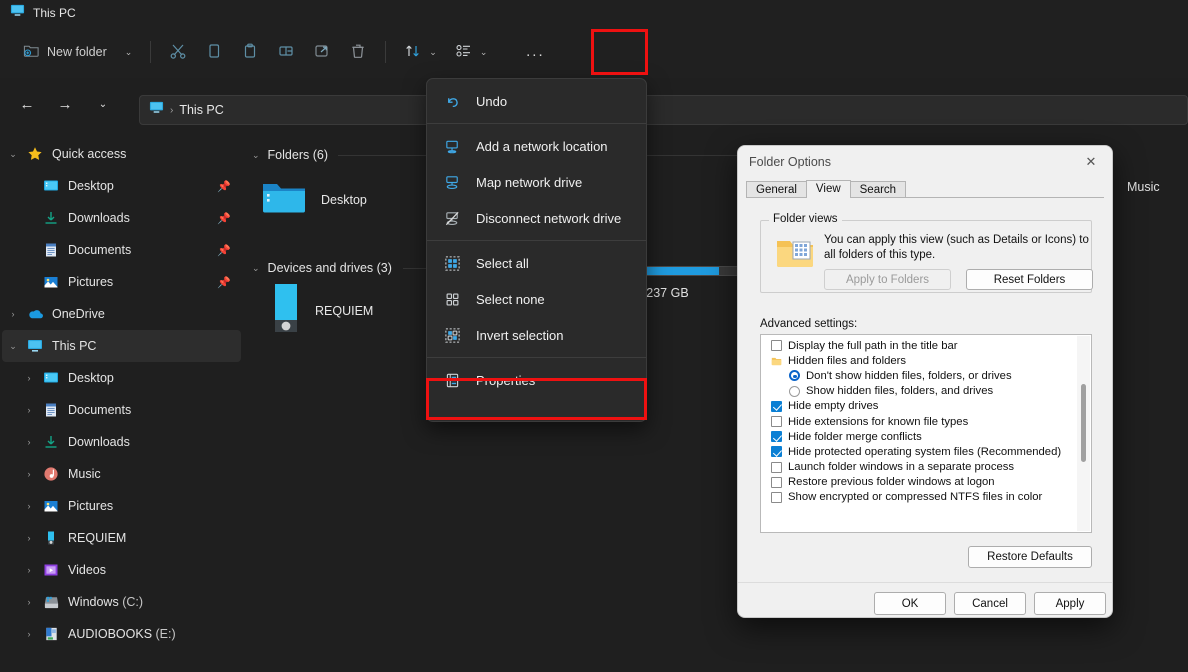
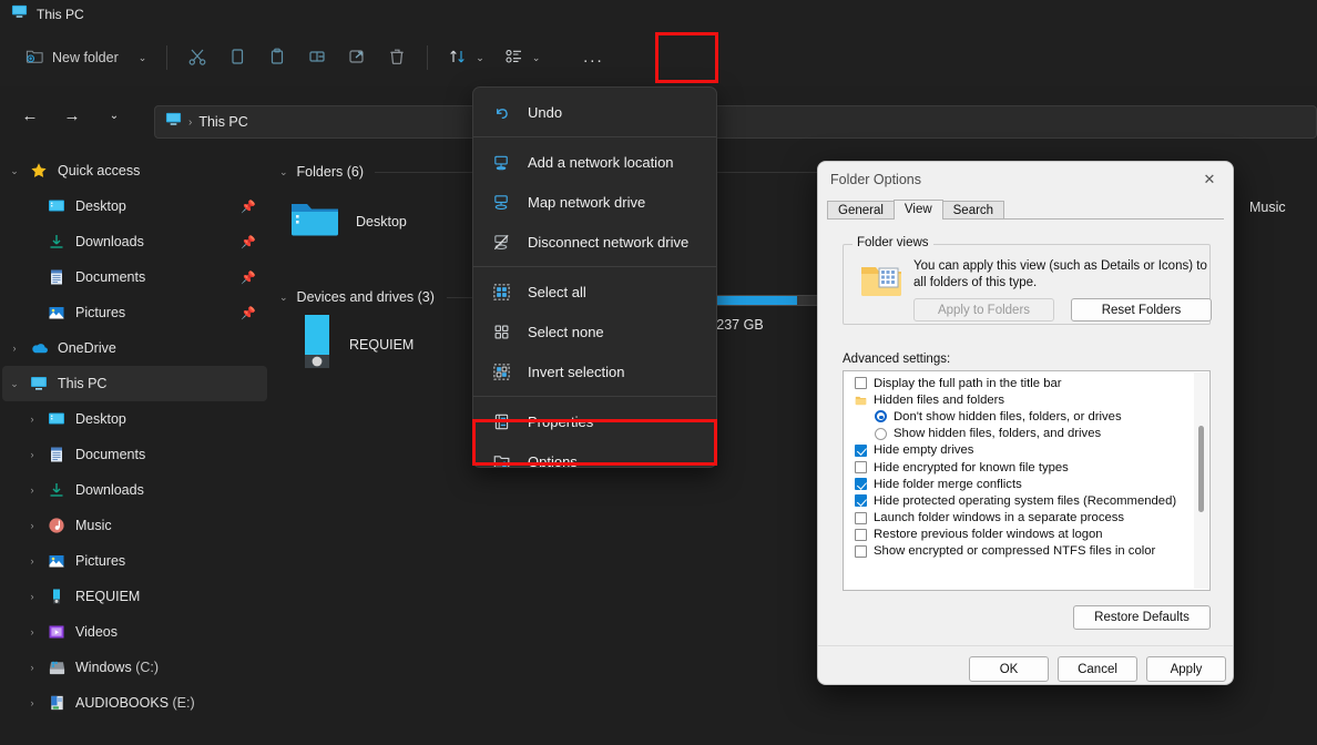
  This PC
  New folder
  ⌄
  ⌄
  ⌄
  ...
  ←
  →
  ⌄
  ›
  This PC
  ⌄
  Quick access
  Desktop
  📌
  Downloads
  📌
  Documents
  📌
  Pictures
  📌
  ›
  OneDrive
  ⌄
  This PC
  ›
  Desktop
  ›
  Documents
  ›
  Downloads
  ›
  Music
  ›
  Pictures
  ›
  REQUIEM
  ›
  Videos
  ›
  Windows (C:)
  ›
  AUDIOBOOKS (E:)
  ⌄
  Folders (6)
  Desktop
  ⌄
  Devices and drives (3)
  REQUIEM
  Music
  Undo
  Add a network location
  Map network drive
  Disconnect network drive
  Select all
  Select none
  Invert selection
  Properties
+ Options
  Folder Options
  ✕
  General
  View
  Search
  Folder views
  You can apply this view (such as Details or Icons) to
  all folders of this type.
  Apply to Folders
  Reset Folders
  Advanced settings:
  Display the full path in the title bar
  Hidden files and folders
  Don't show hidden files, folders, or drives
  Show hidden files, folders, and drives
  Hide empty drives
- Hide extensions for known file types
+ Hide encrypted for known file types
  Hide folder merge conflicts
  Hide protected operating system files (Recommended)
  Launch folder windows in a separate process
  Restore previous folder windows at logon
  Show encrypted or compressed NTFS files in color
  Restore Defaults
  OK
  Cancel
  Apply
